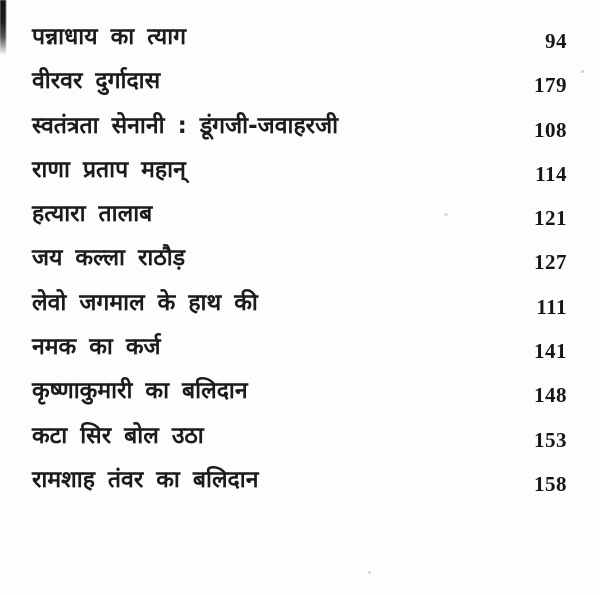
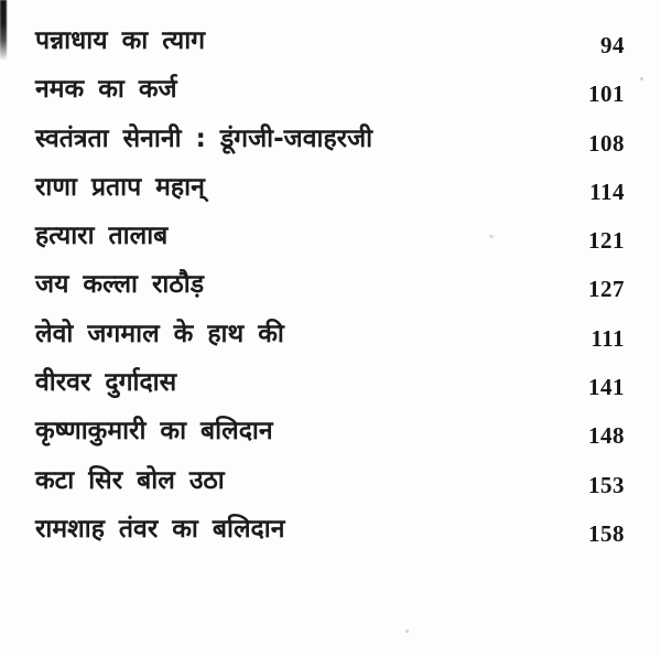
  पन्नाधाय का त्याग
  94
- वीरवर दुर्गादास
+ नमक का कर्ज
- 179
+ 101
  स्वतंत्रता सेनानी : डूंगजी-जवाहरजी
  108
  राणा प्रताप महान्
  114
  हत्यारा तालाब
  121
  जय कल्ला राठौड़
  127
  लेवो जगमाल के हाथ की
  111
- नमक का कर्ज
+ वीरवर दुर्गादास
  141
  कृष्णाकुमारी का बलिदान
  148
  कटा सिर बोल उठा
  153
  रामशाह तंवर का बलिदान
  158
